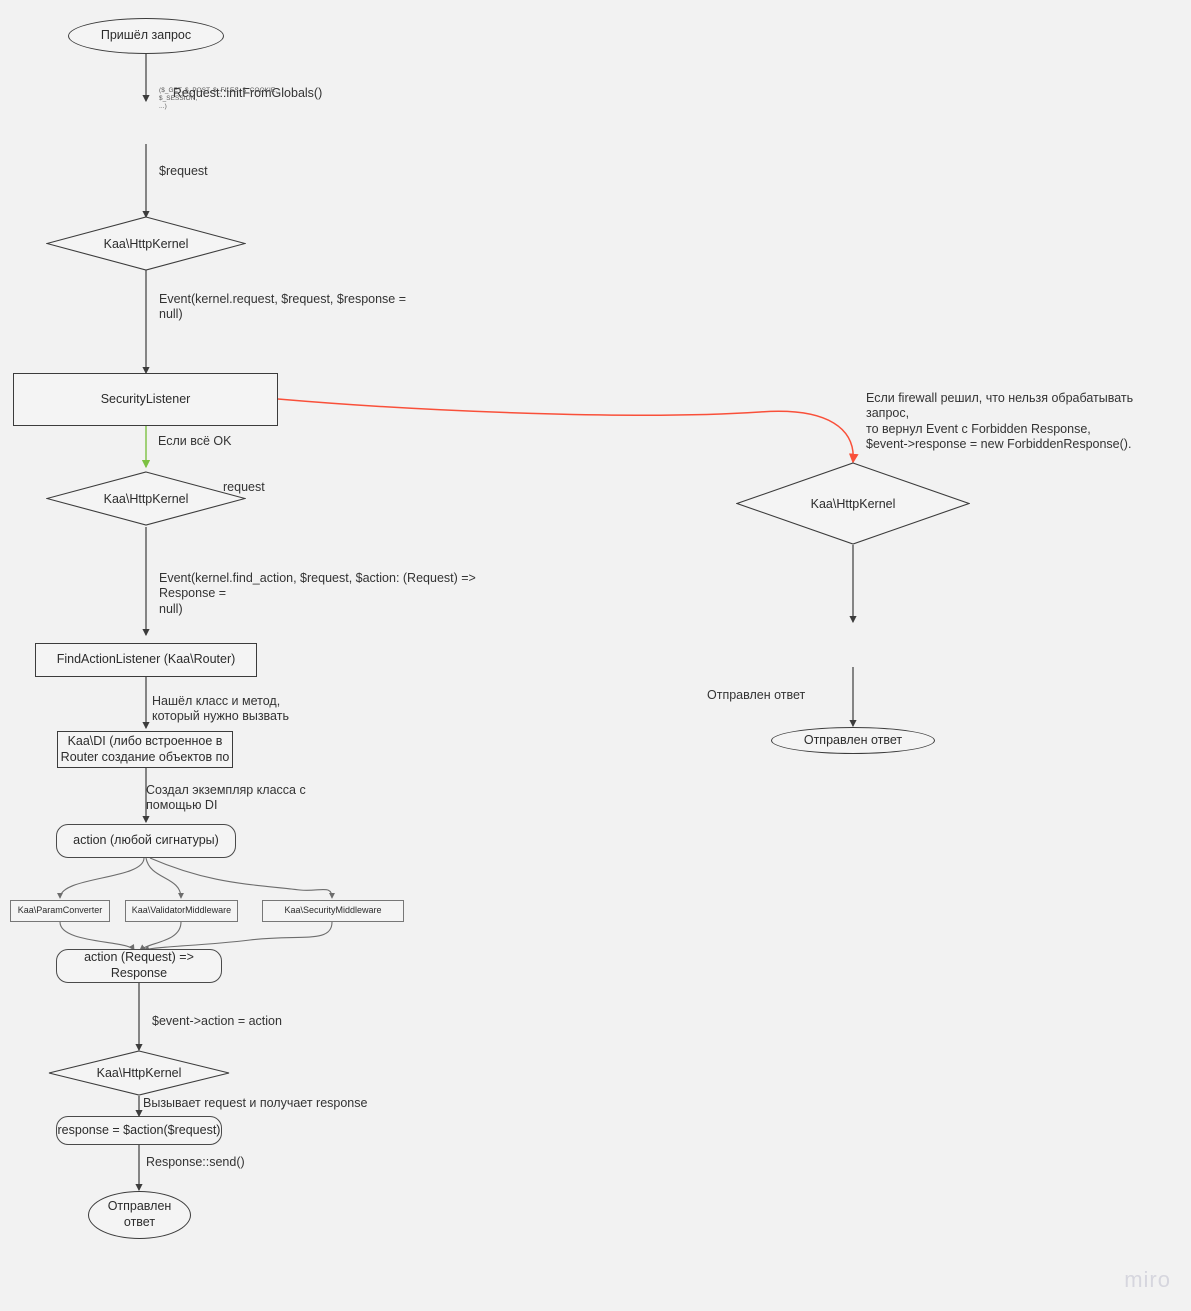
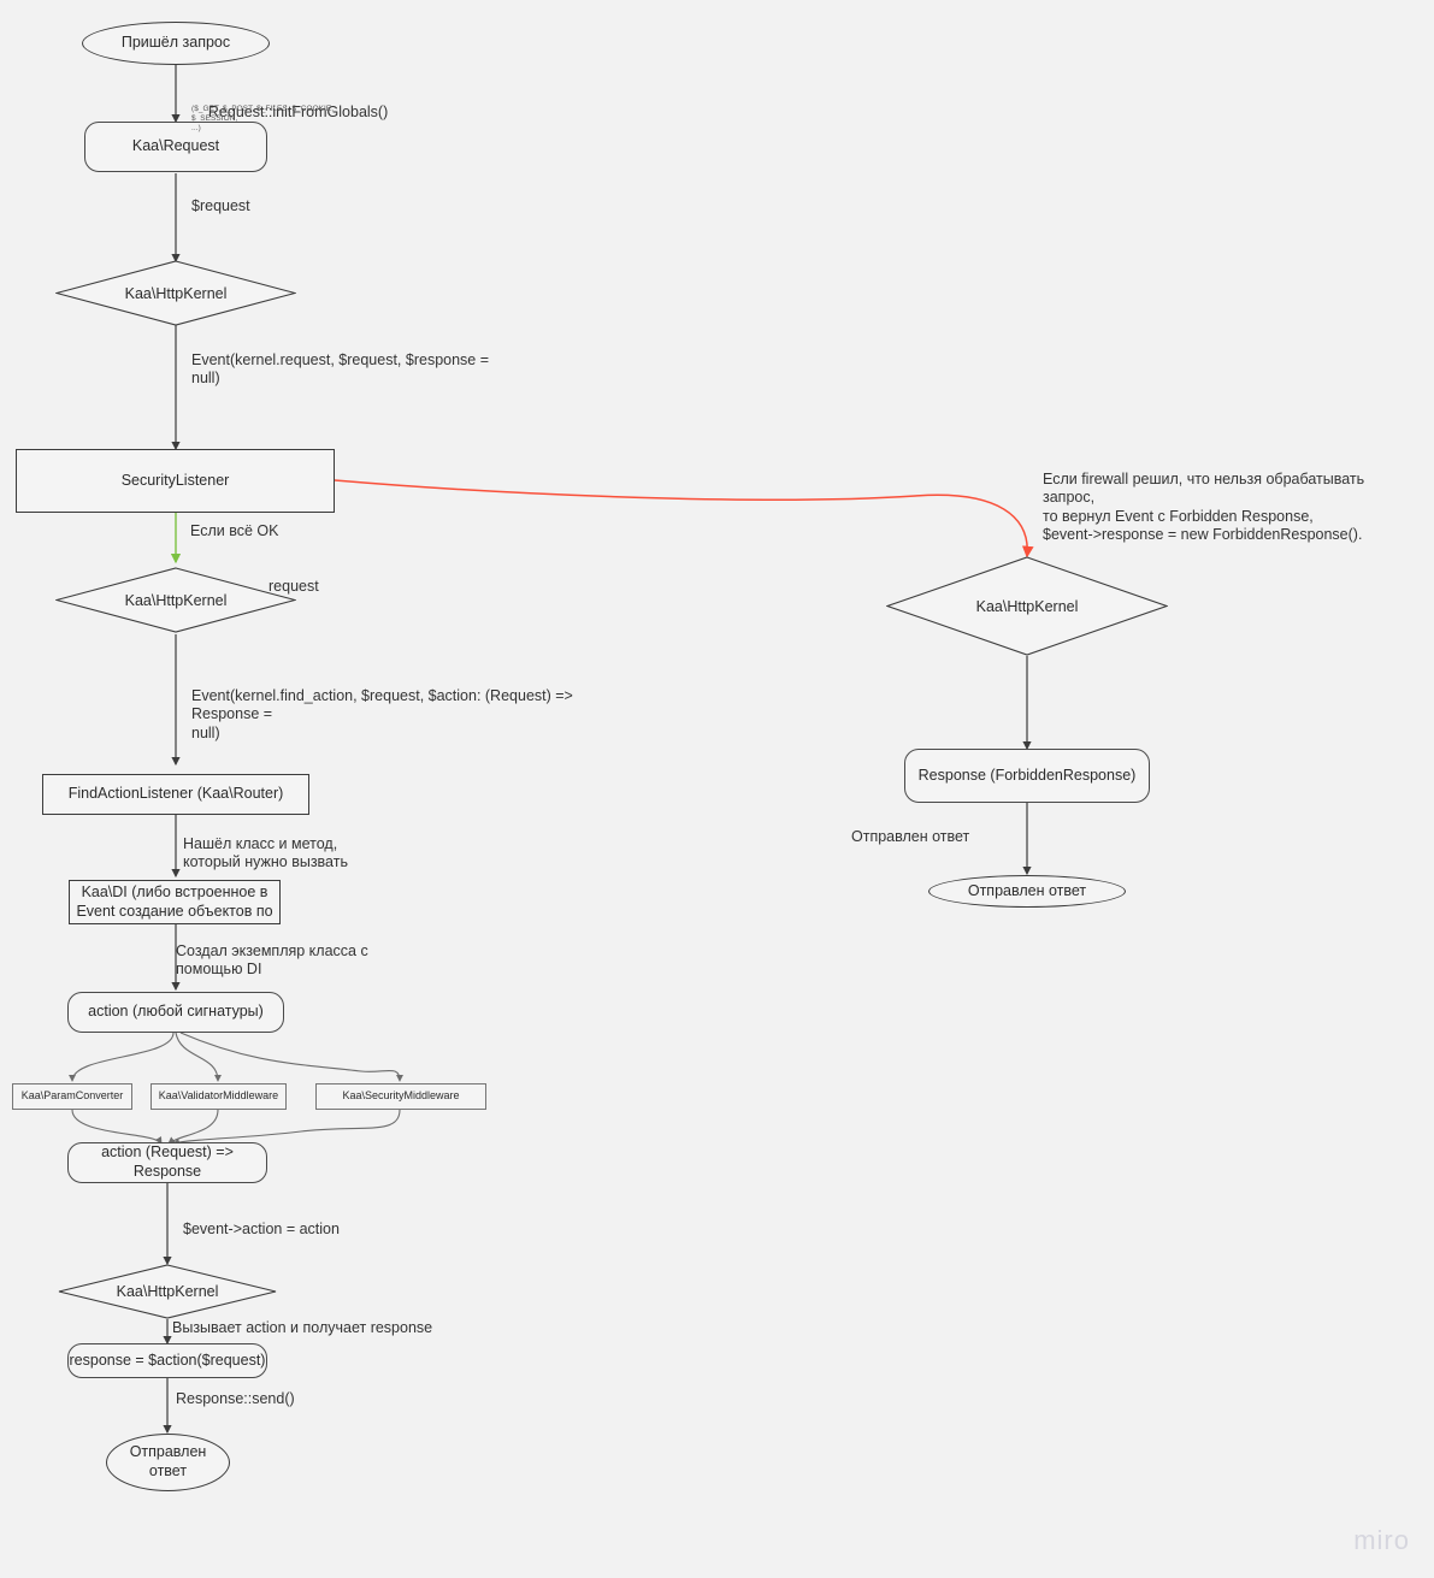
  Пришёл запрос
+ Kaa\Request
  Kaa\HttpKernel
  SecurityListener
  Kaa\HttpKernel
  FindActionListener (Kaa\Router)
- Kaa\DI (либо встроенное в Router создание объектов по
+ Kaa\DI (либо встроенное в Event создание объектов по
  action (любой сигнатуры)
  Kaa\ParamConverter
  Kaa\ValidatorMiddleware
  Kaa\SecurityMiddleware
  action (Request) => Response
  Kaa\HttpKernel
  response = $action($request)
  Отправлен
  ответ
  Kaa\HttpKernel
+ Response (ForbiddenResponse)
  Отправлен ответ
  Request::initFromGlobals()
  $request
  Event(kernel.request, $request, $response =
  null)
  Если всё OK
  request
  Event(kernel.find_action, $request, $action: (Request) => Response =
  null)
  Нашёл класс и метод,
  который нужно вызвать
  Создал экземпляр класса с
  помощью DI
  $event->action = action
- Вызывает request и получает response
+ Вызывает action и получает response
  Response::send()
  Если firewall решил, что нельзя обрабатывать запрос,
  то вернул Event с Forbidden Response,
  $event->response = new ForbiddenResponse().
  Отправлен ответ
  miro
